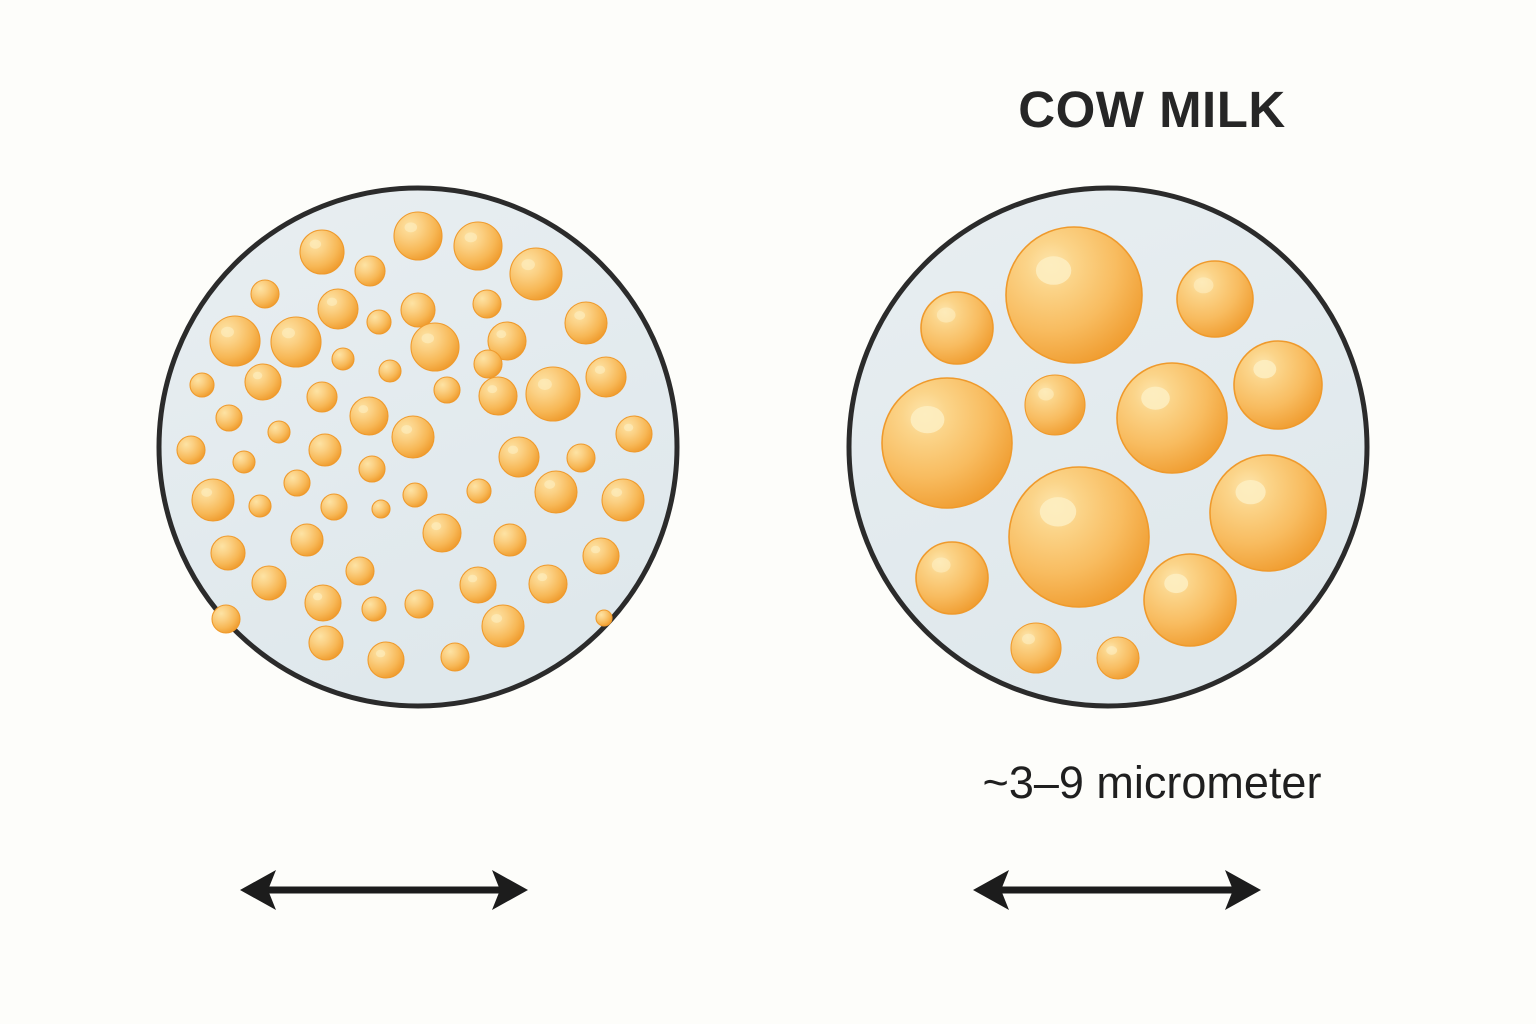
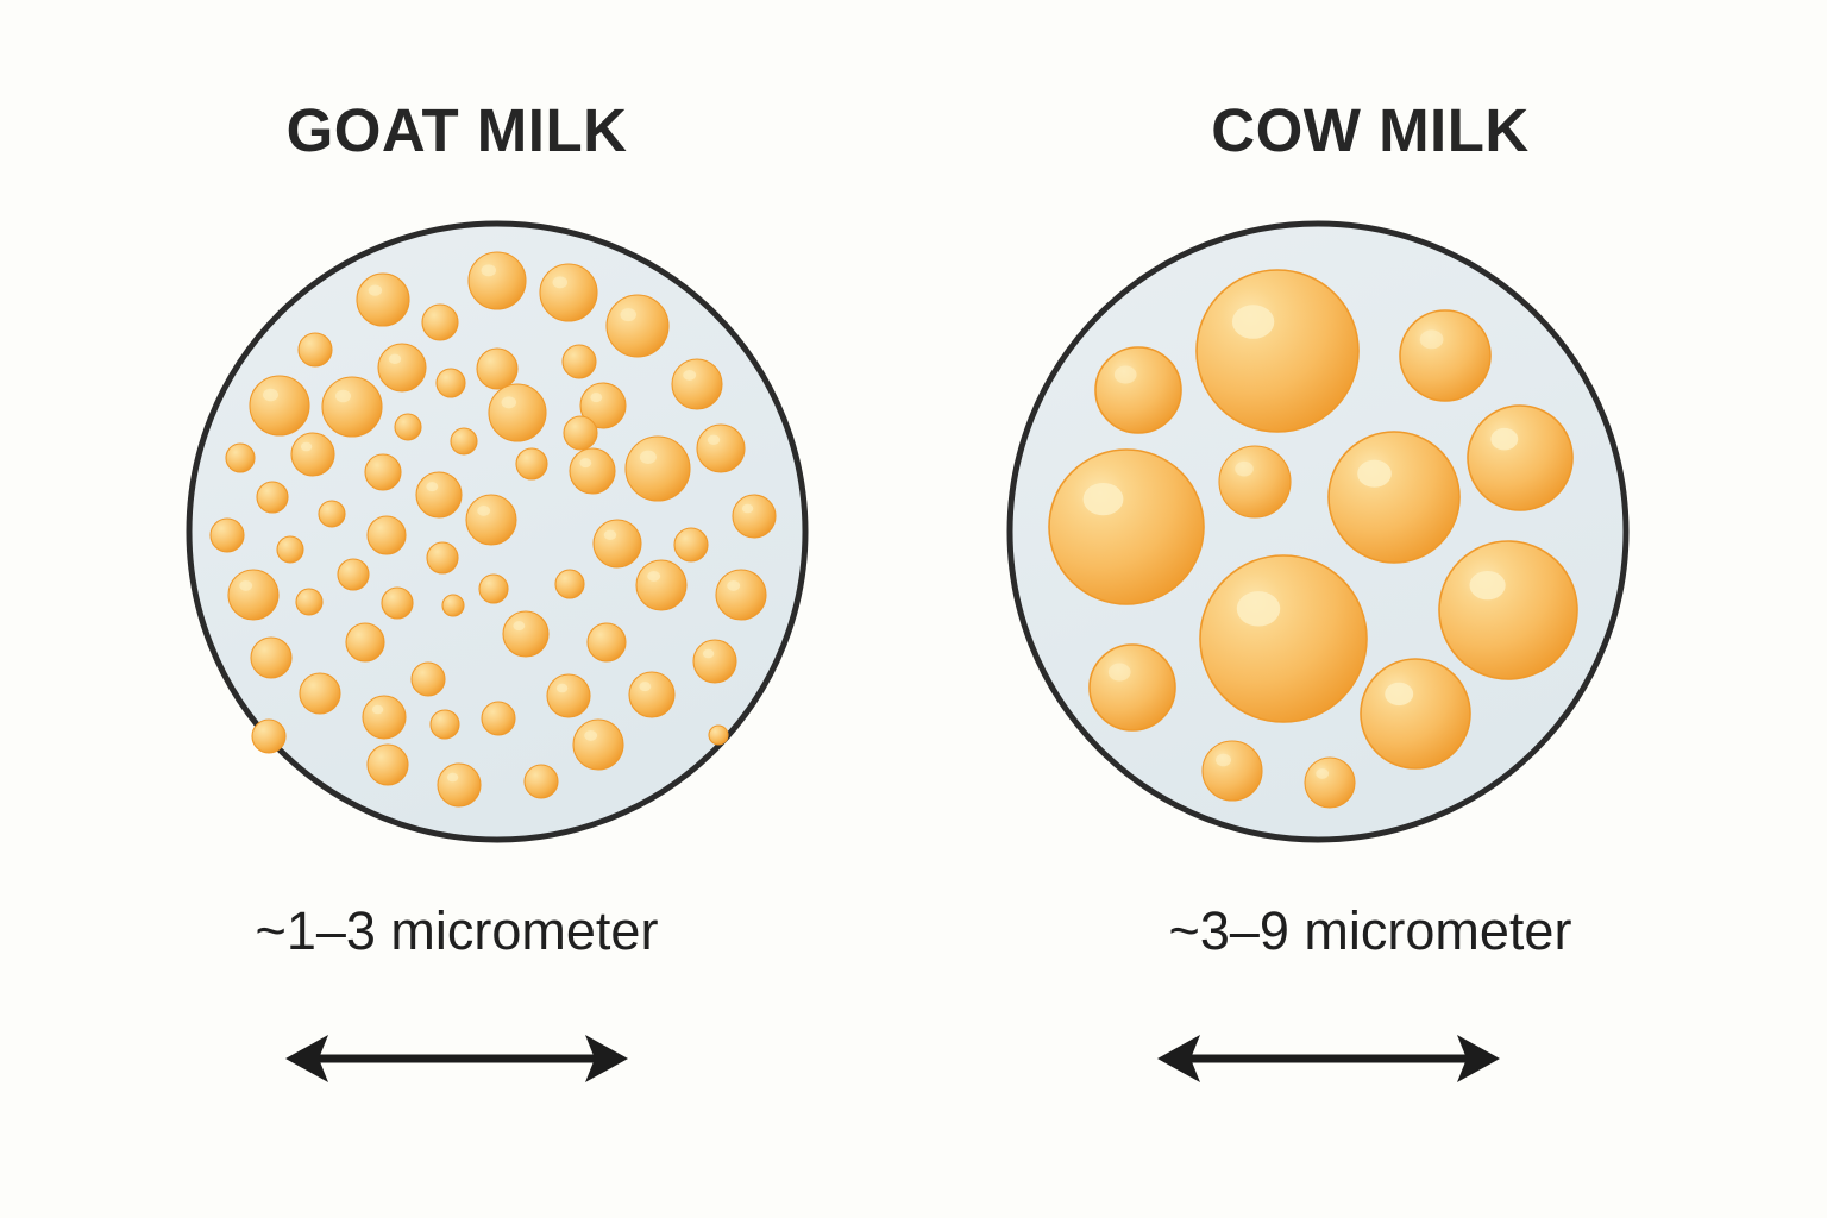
+ GOAT MILK
+ ~1–3 micrometer
  COW MILK
  ~3–9 micrometer
